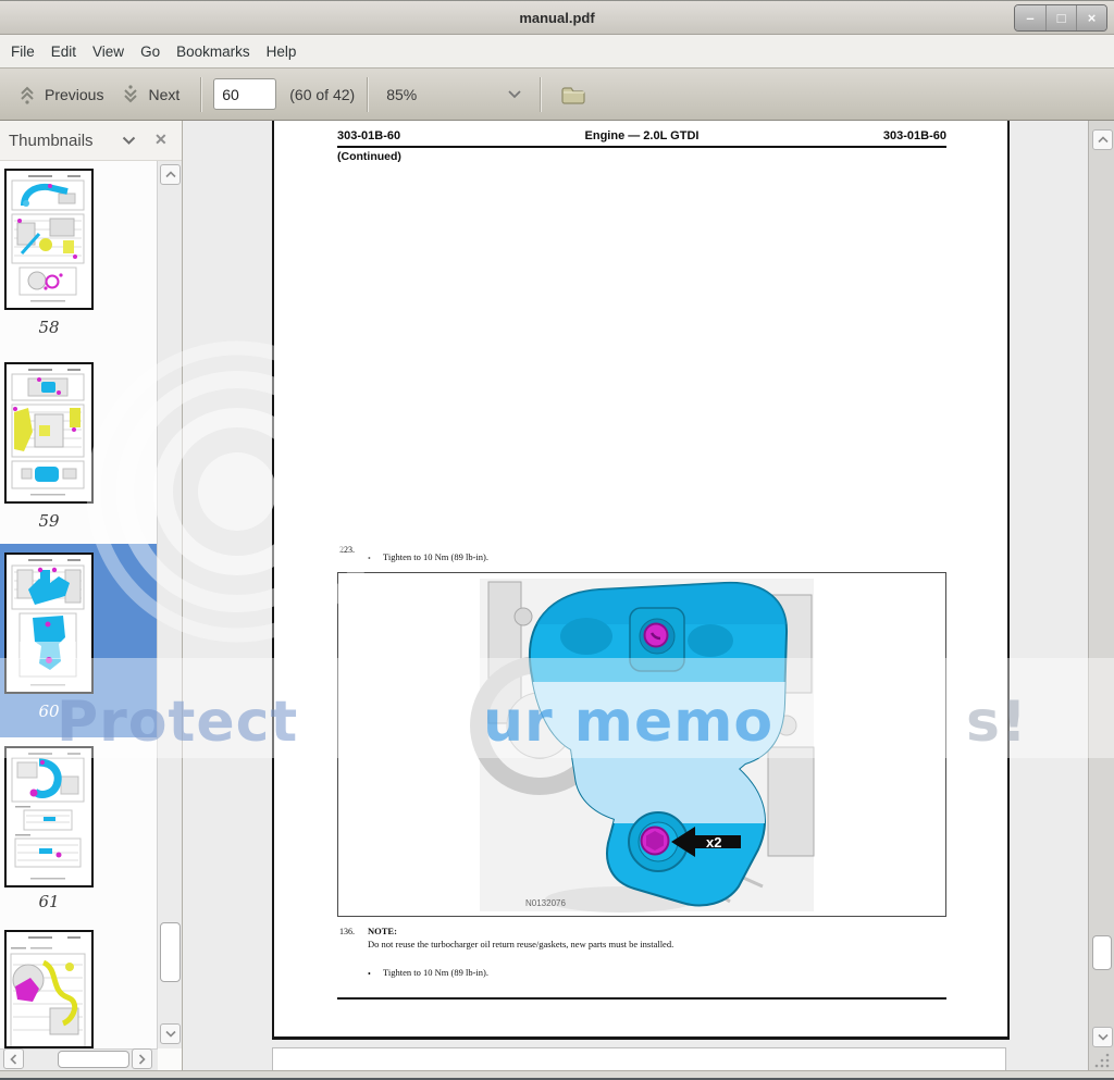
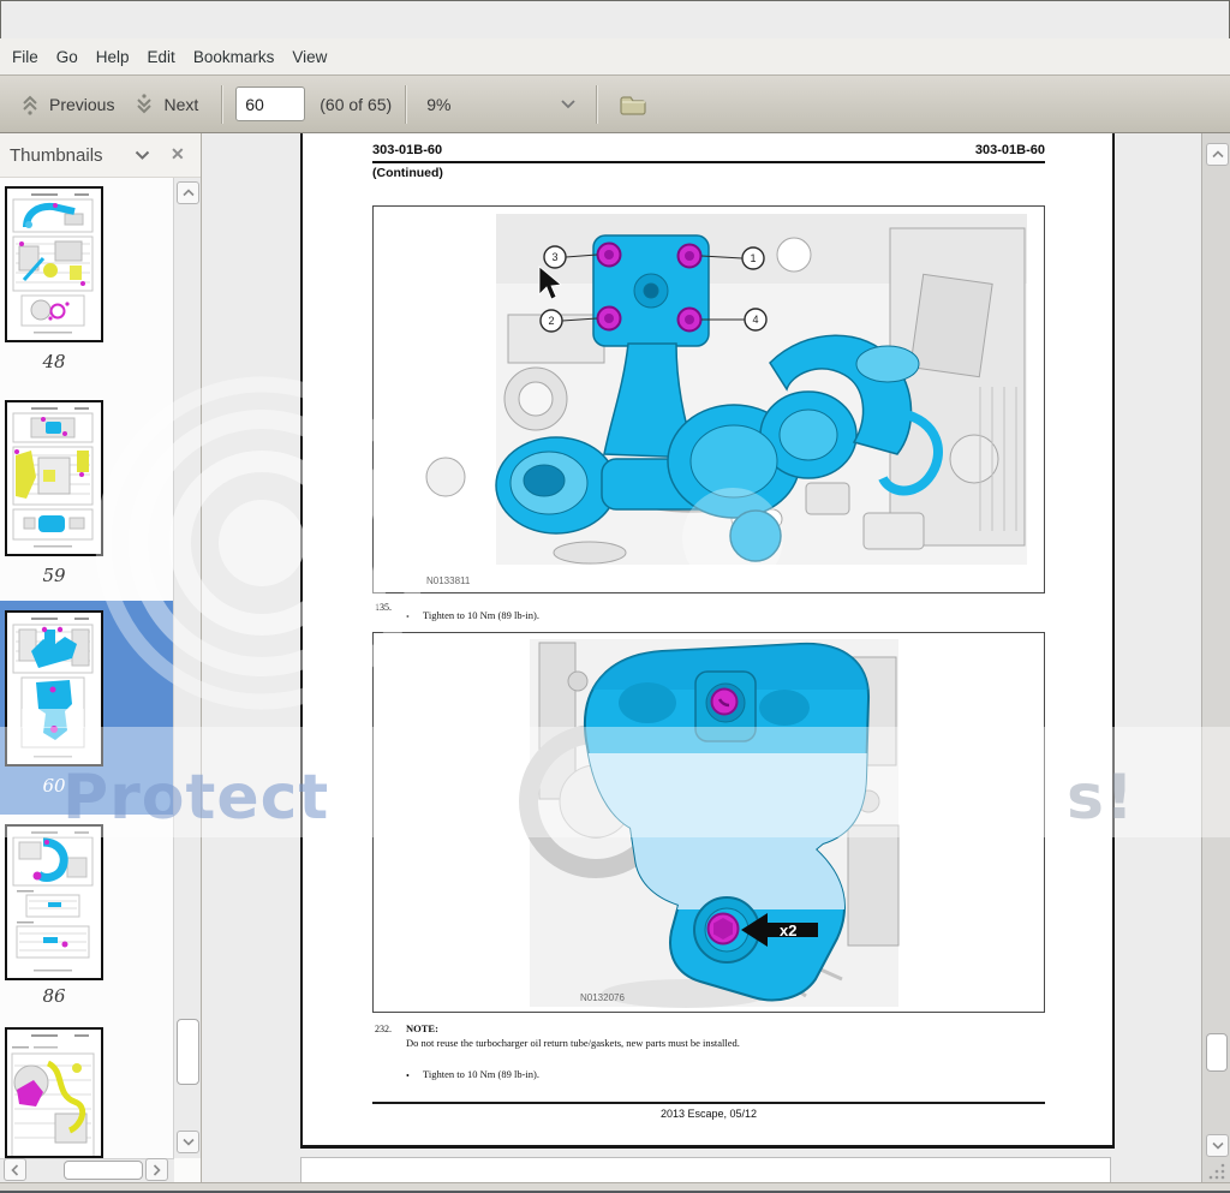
- manual.pdf
- –
- □
- ×
  File
- Edit
+ Go
- View
+ Help
- Go
+ Edit
  Bookmarks
- Help
+ View
  Previous
  Next
  60
- (60 of 42)
+ (60 of 65)
- 85%
+ 9%
  Thumbnails
  ✕
- 58
+ 48
  59
  60
- 61
+ 86
  303-01B-60
- Engine — 2.0L GTDI
  303-01B-60
  (Continued)
+ 3
+ 1
+ 2
+ 4
+ N0133811
- 223.
+ 135.
  •
  Tighten to 10 Nm (89 lb-in).
  x2
  N0132076
- 136.
+ 232.
  NOTE:
- Do not reuse the turbocharger oil return reuse/gaskets, new parts must be installed.
+ Do not reuse the turbocharger oil return tube/gaskets, new parts must be installed.
  •
  Tighten to 10 Nm (89 lb-in).
+ 2013 Escape, 05/12
  Protect
- ur memo
  s!
